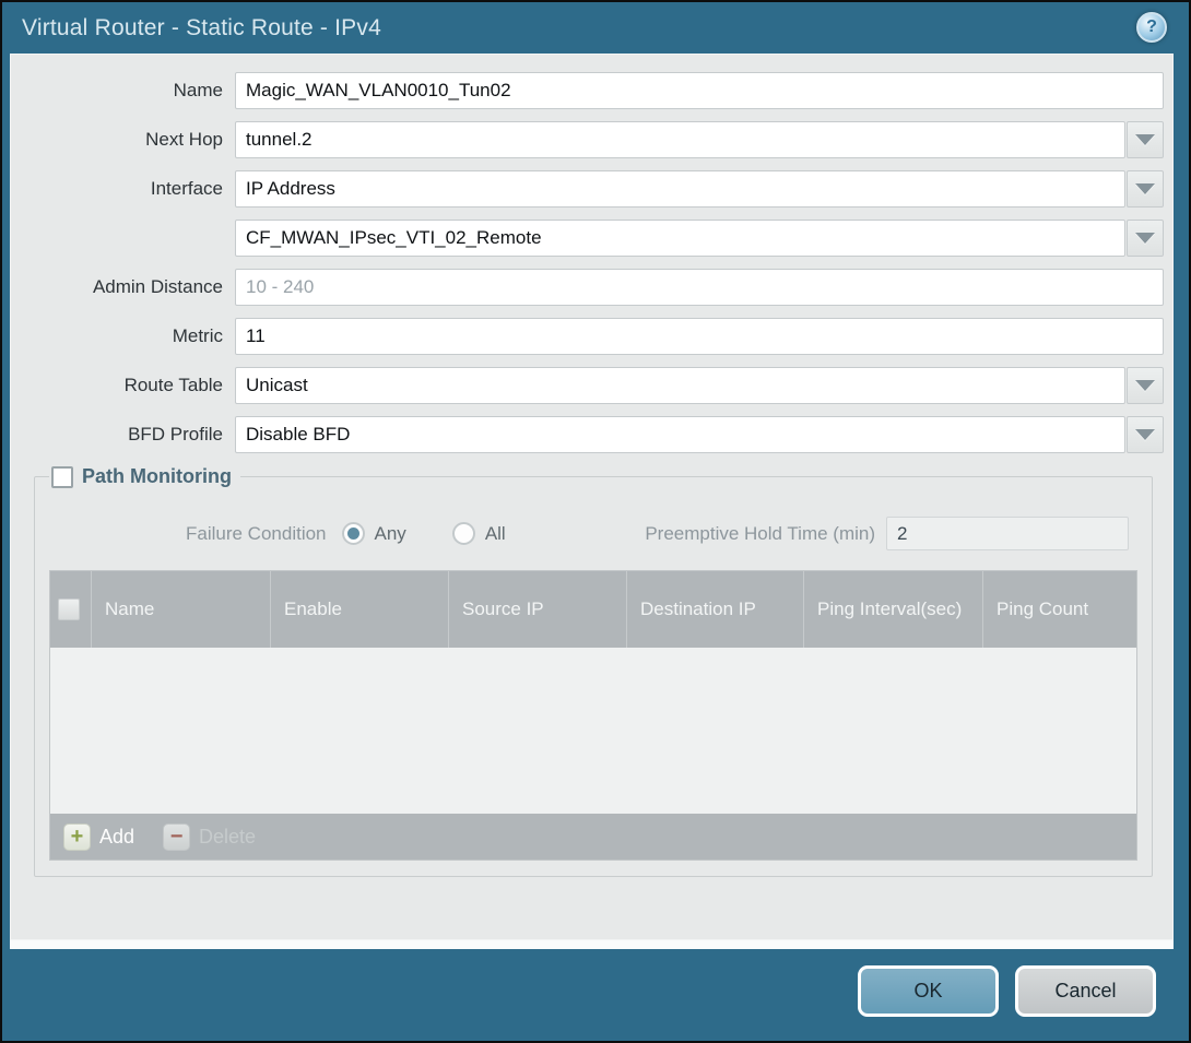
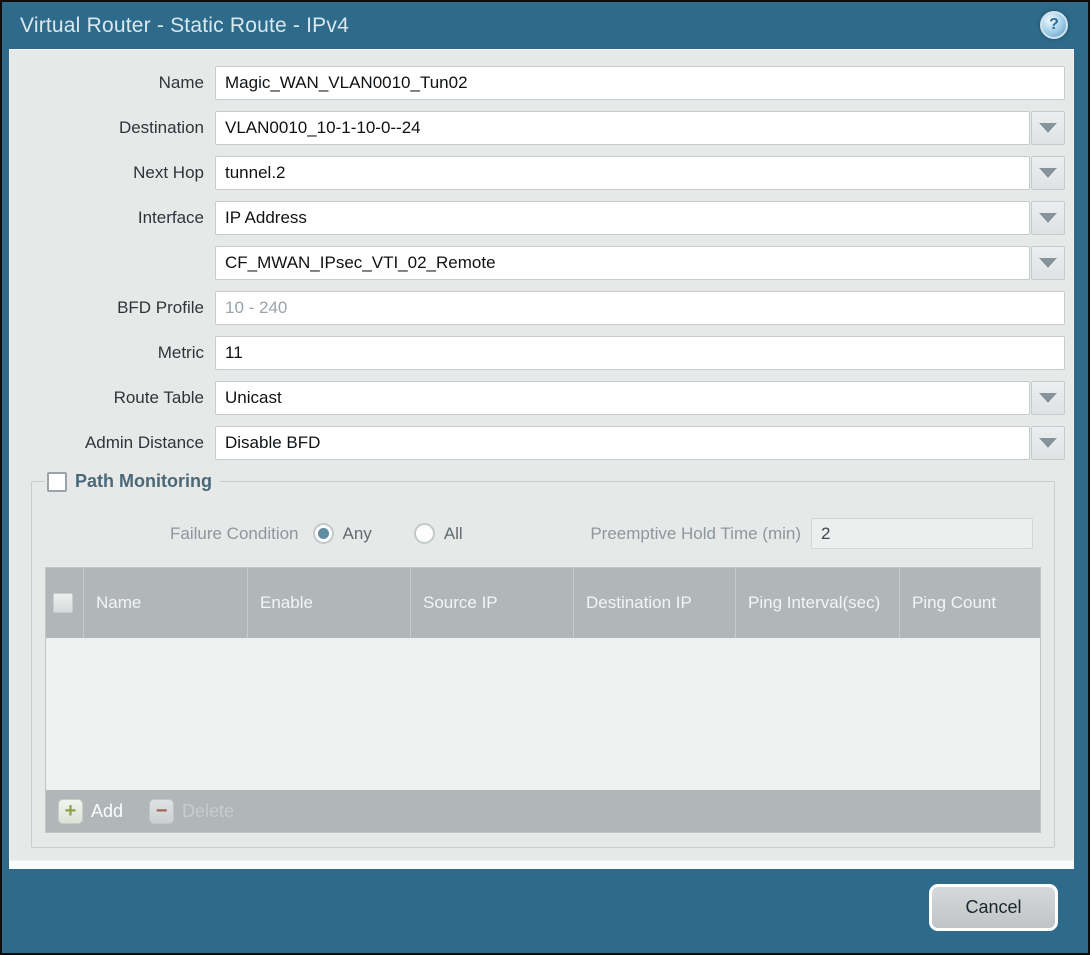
  Virtual Router - Static Route - IPv4
  ?
  Name
  Magic_WAN_VLAN0010_Tun02
+ Destination
+ VLAN0010_10-1-10-0--24
  Next Hop
  tunnel.2
  Interface
  IP Address
  CF_MWAN_IPsec_VTI_02_Remote
- Admin Distance
+ BFD Profile
  10 - 240
  Metric
  11
  Route Table
  Unicast
- BFD Profile
+ Admin Distance
  Disable BFD
  Path Monitoring
  Failure Condition
  Any
  All
  Preemptive Hold Time (min)
  2
  Name
  Enable
  Source IP
  Destination IP
  Ping Interval(sec)
  Ping Count
  +
  Add
  −
- OK
  Cancel
